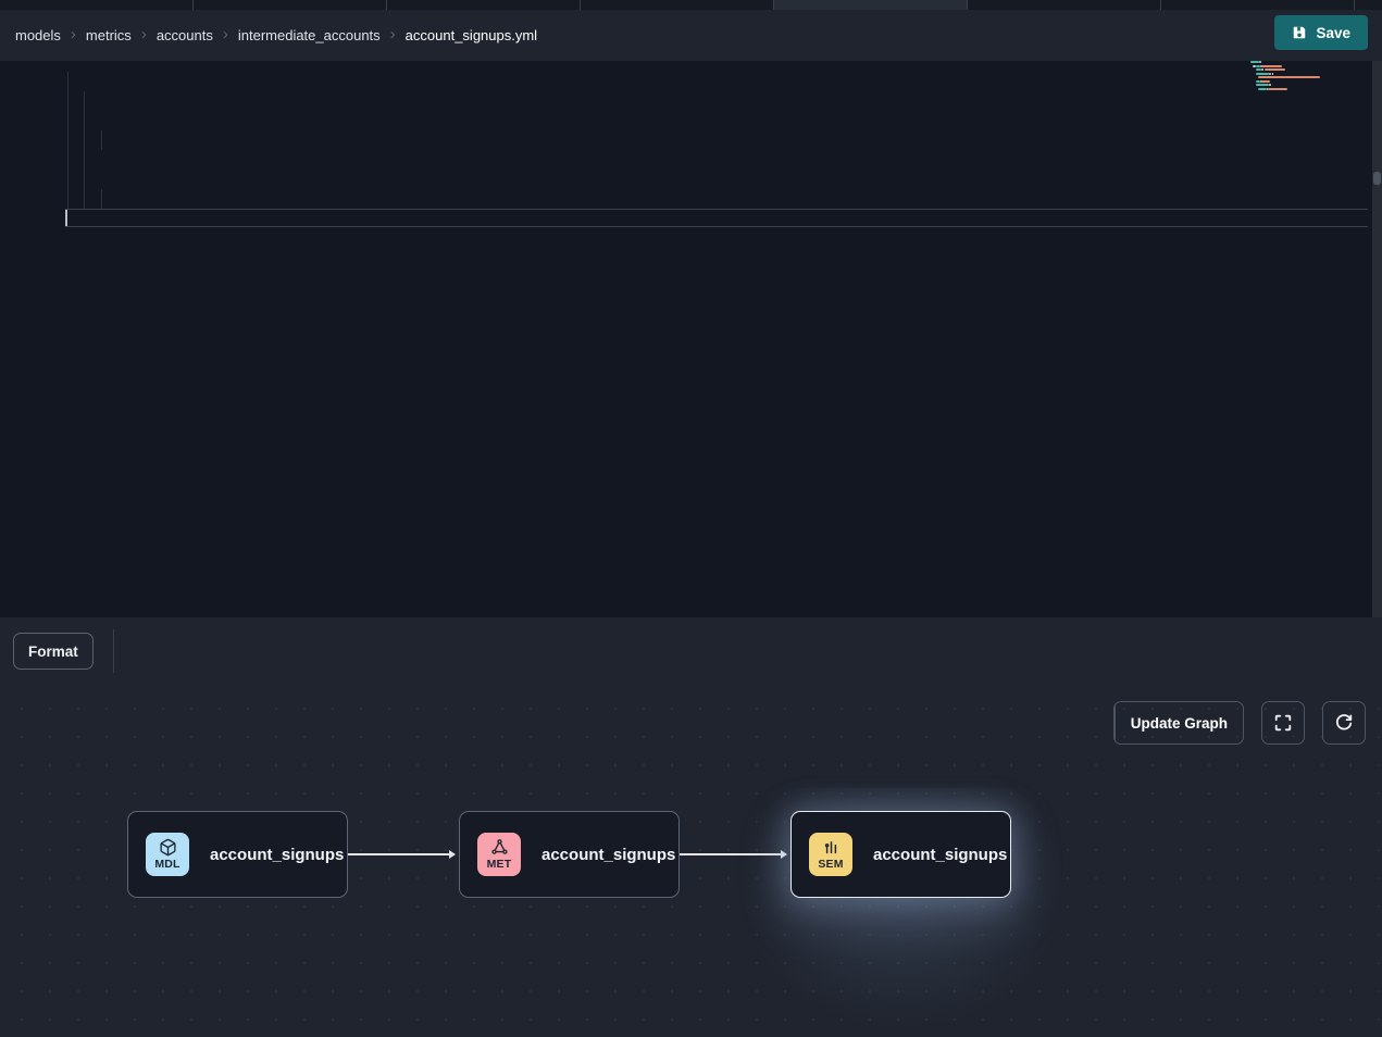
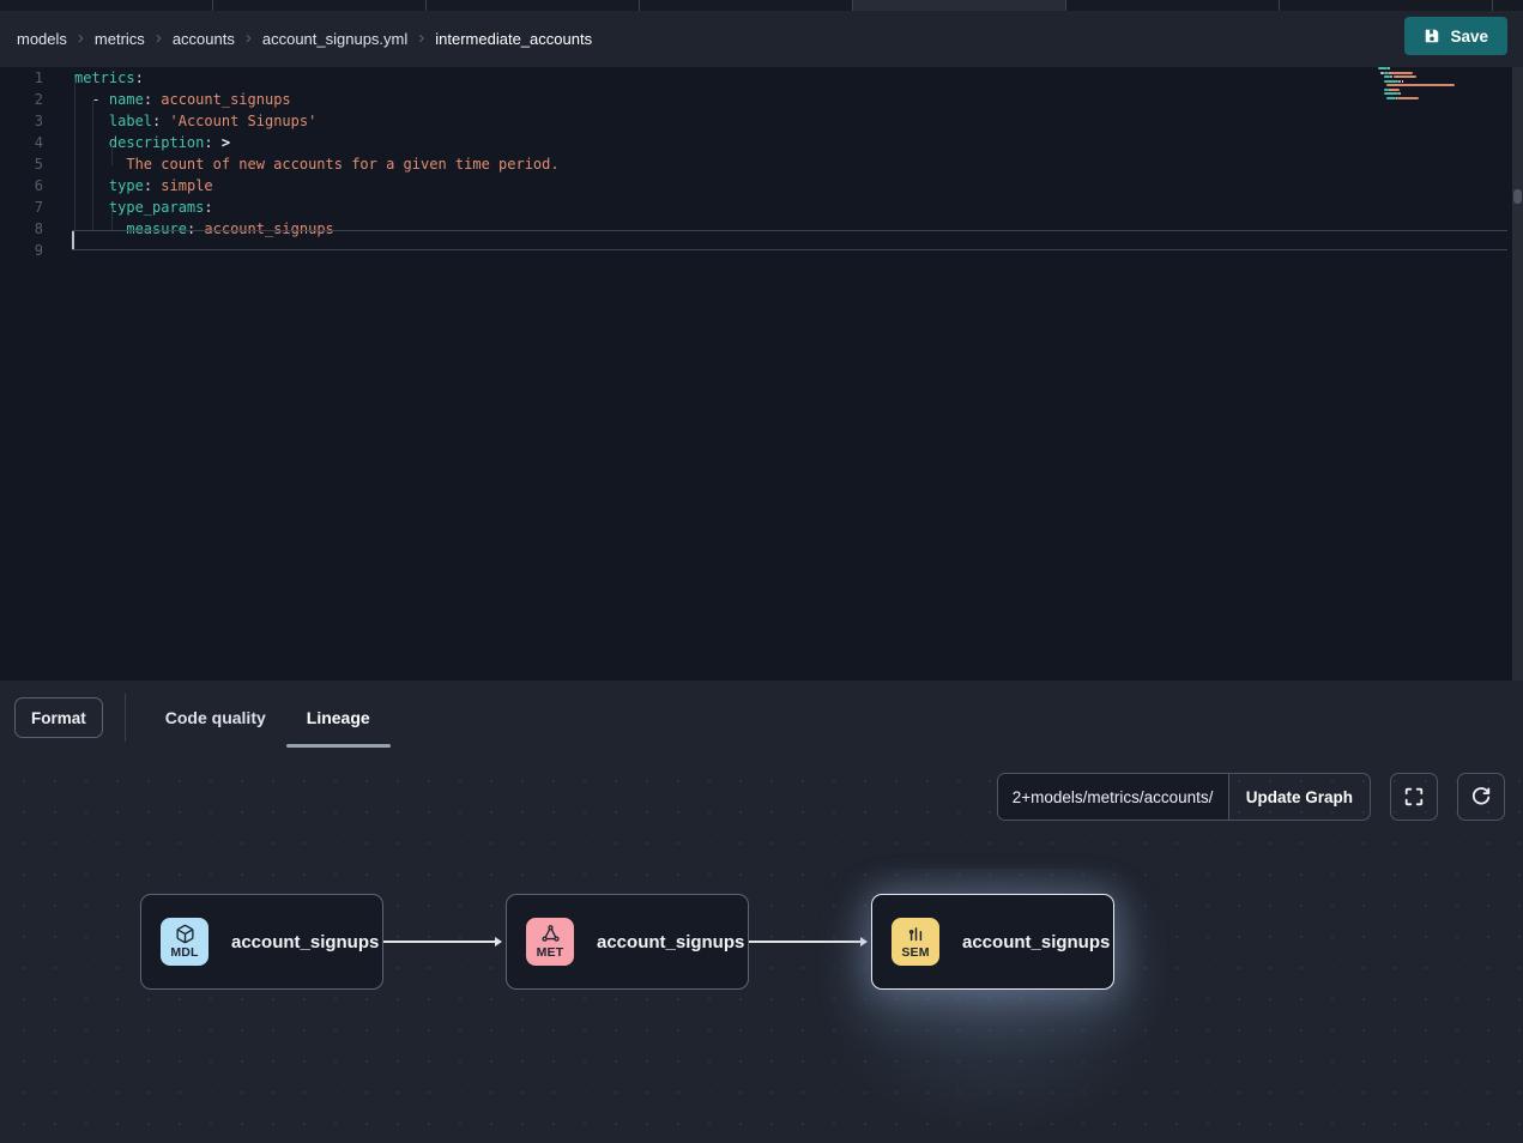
  models
  ›
  metrics
  ›
  accounts
  ›
- intermediate_accounts
+ account_signups.yml
  ›
- account_signups.yml
+ intermediate_accounts
  Save
+ 1
+ metrics:
+ 2
+ - name: account_signups
+ 3
+ label: 'Account Signups'
+ 4
+ description: >
+ 5
+ The count of new accounts for a given time period.
+ 6
+ type: simple
+ 7
+ type_params:
+ 8
+ measure: account_signups
+ 9
  Format
+ Code quality
+ Lineage
+ 2+models/metrics/accounts/
  Update Graph
  MDL
  account_signups
  MET
  account_signups
  SEM
  account_signups
